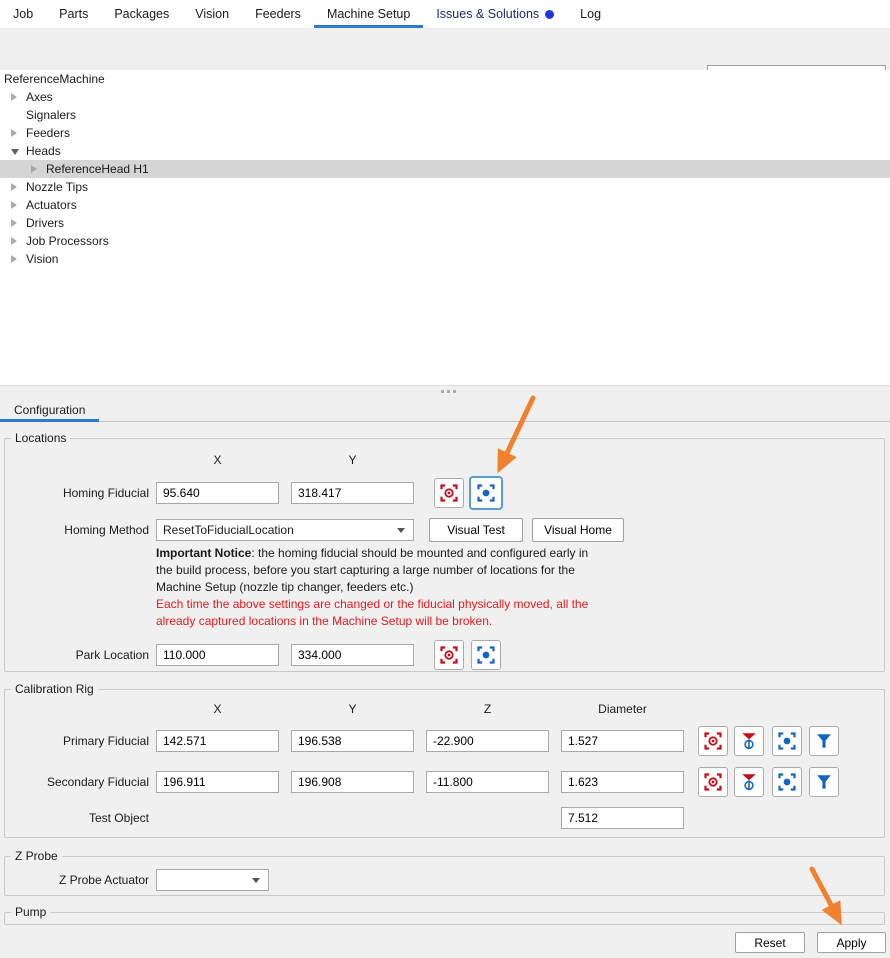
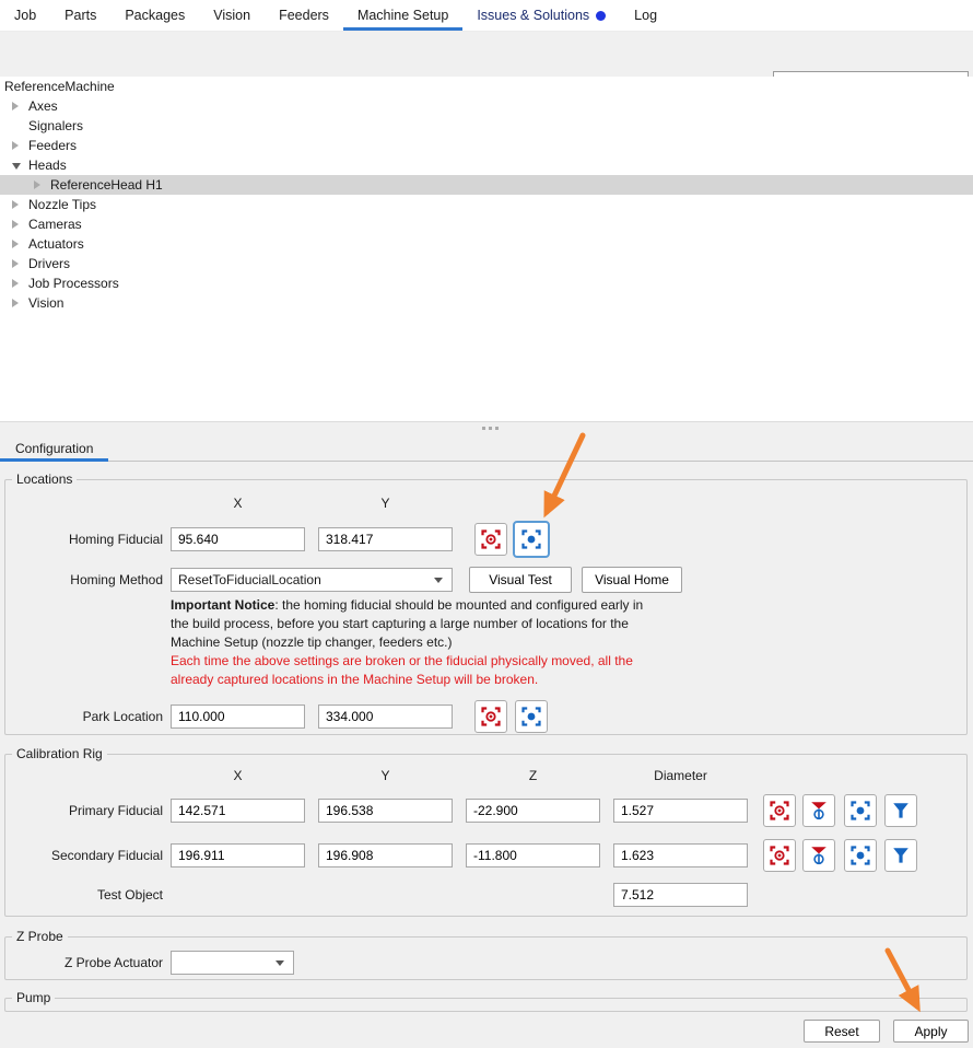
  Job
  Parts
  Packages
  Vision
  Feeders
  Machine Setup
  Issues & Solutions
  Log
  ReferenceMachine
  Axes
  Signalers
  Feeders
  Heads
  ReferenceHead H1
  Nozzle Tips
+ Cameras
  Actuators
  Drivers
  Job Processors
  Vision
  Configuration
  Locations
  X
  Y
  Homing Fiducial
  95.640
  318.417
  Homing Method
  ResetToFiducialLocation
  Visual Test
  Visual Home
  Important Notice: the homing fiducial should be mounted and configured early in the build process, before you start capturing a large number of locations for the Machine Setup (nozzle tip changer, feeders etc.)
- Each time the above settings are changed or the fiducial physically moved, all the already captured locations in the Machine Setup will be broken.
+ Each time the above settings are broken or the fiducial physically moved, all the already captured locations in the Machine Setup will be broken.
  Park Location
  110.000
  334.000
  Calibration Rig
  X
  Y
  Z
  Diameter
  Primary Fiducial
  142.571
  196.538
  -22.900
  1.527
  Secondary Fiducial
  196.911
  196.908
  -11.800
  1.623
  Test Object
  7.512
  Z Probe
  Z Probe Actuator
  Pump
  Reset
  Apply
